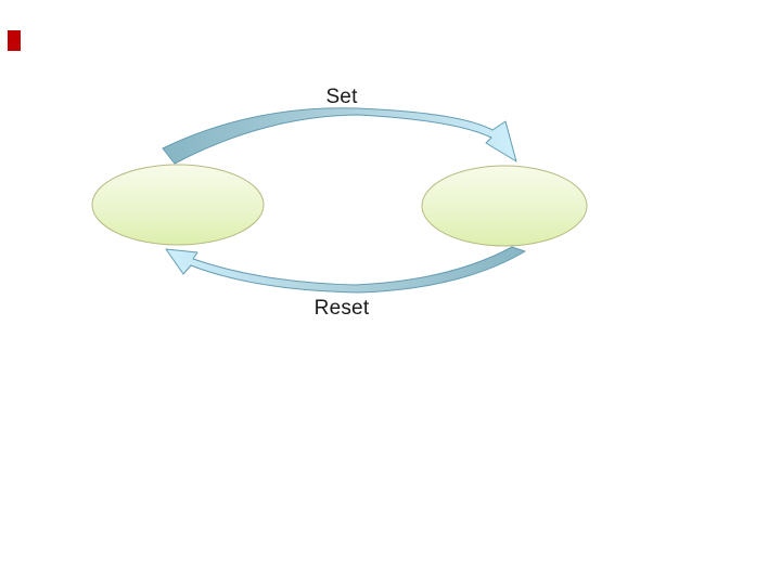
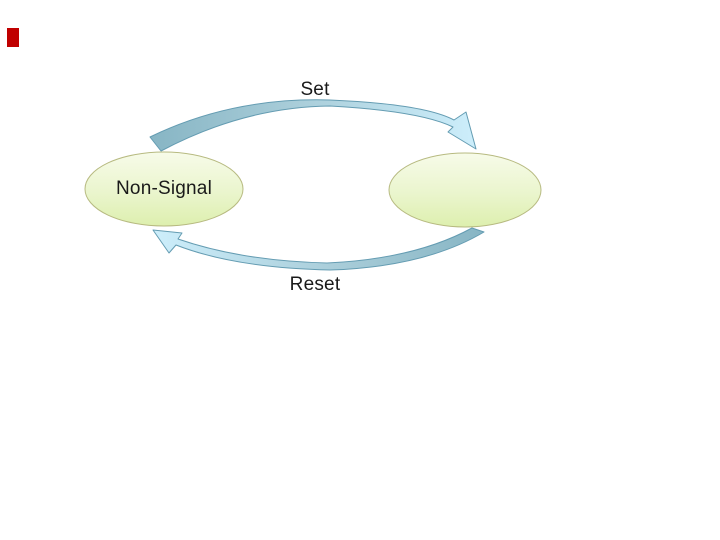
  Set
  Reset
+ Non-Signal
